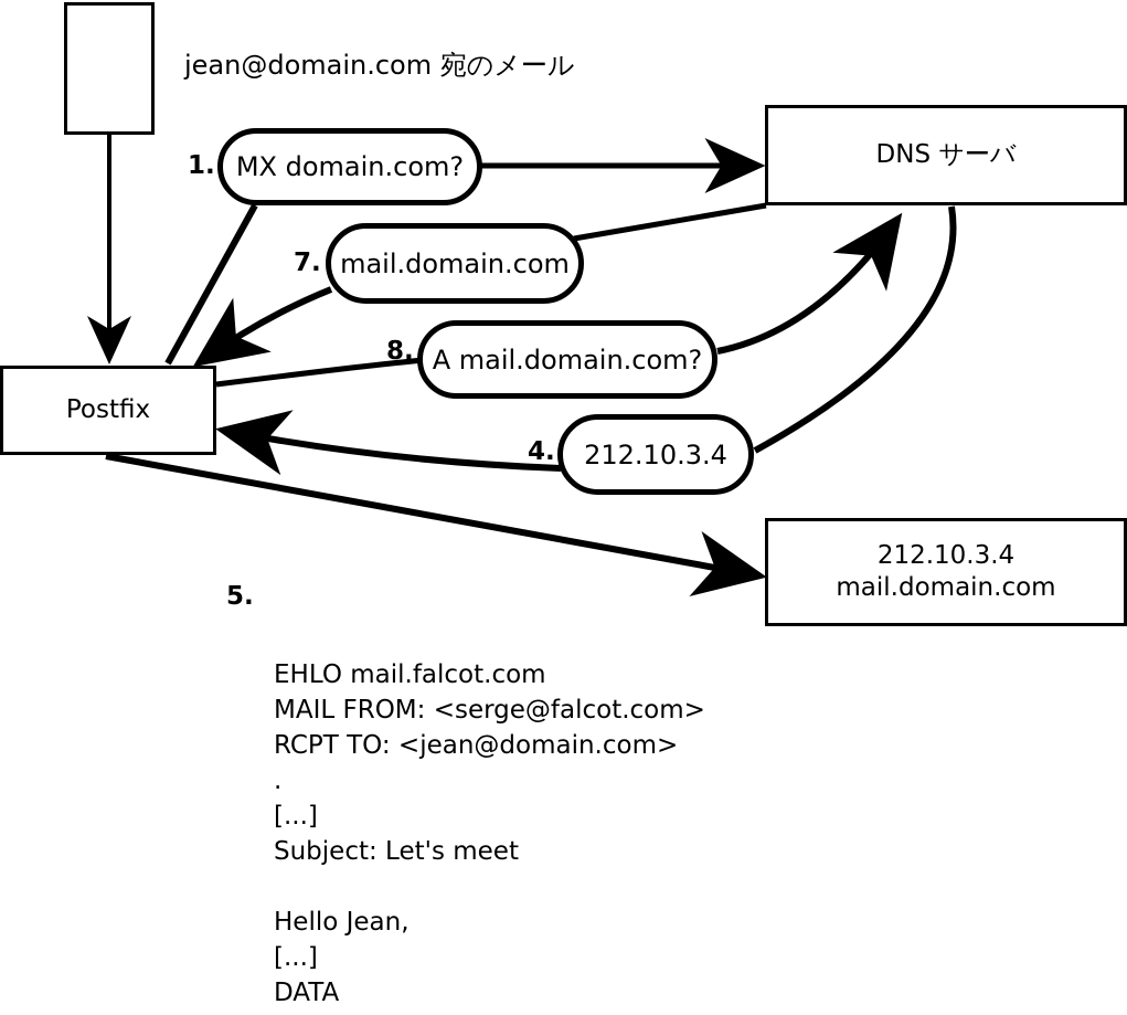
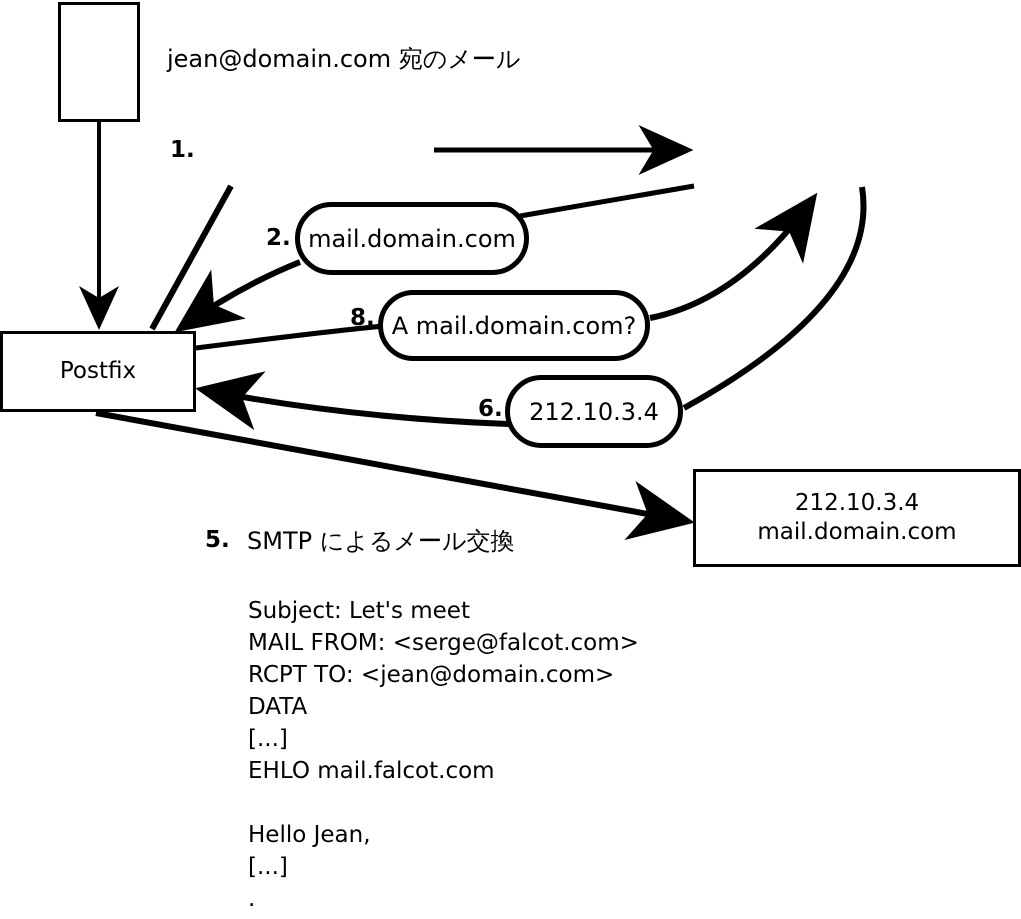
  Postfix
- DNS サーバ
  212.10.3.4
  mail.domain.com
  1.
- MX domain.com?
- 7.
+ 2.
  mail.domain.com
  8.
  A mail.domain.com?
- 4.
+ 6.
  212.10.3.4
  5.
+ SMTP によるメール交換
  jean@domain.com 宛のメール
- EHLO mail.falcot.com
+ Subject: Let's meet
  MAIL FROM: <serge@falcot.com>
  RCPT TO: <jean@domain.com>
- .
+ DATA
  [...]
- Subject: Let's meet
+ EHLO mail.falcot.com
  Hello Jean,
  [...]
- DATA
+ .
